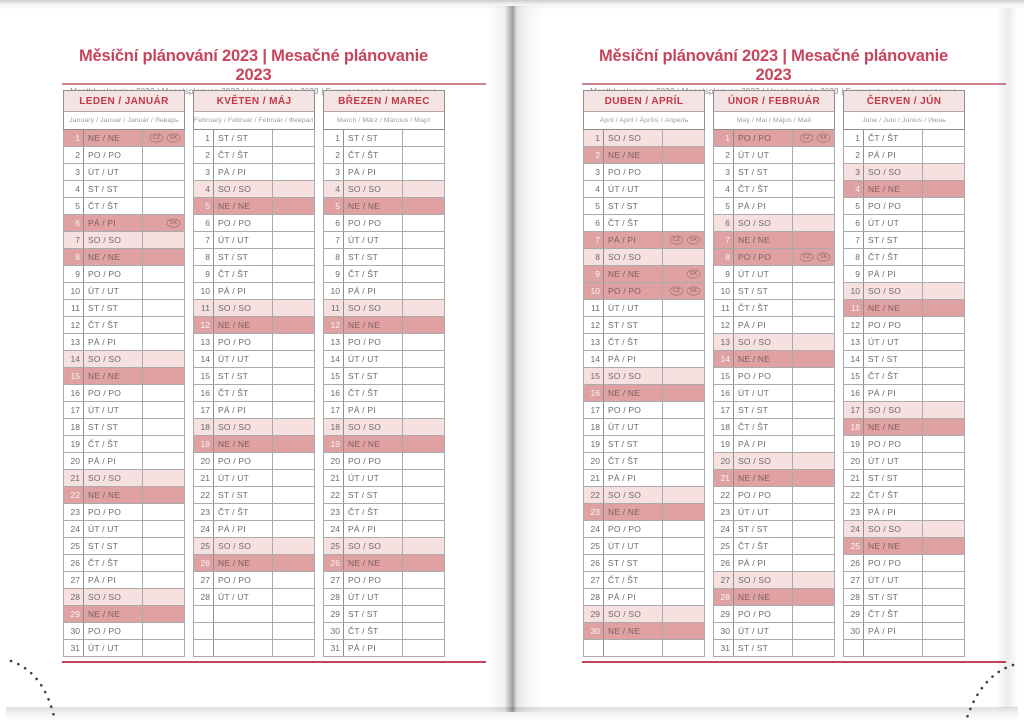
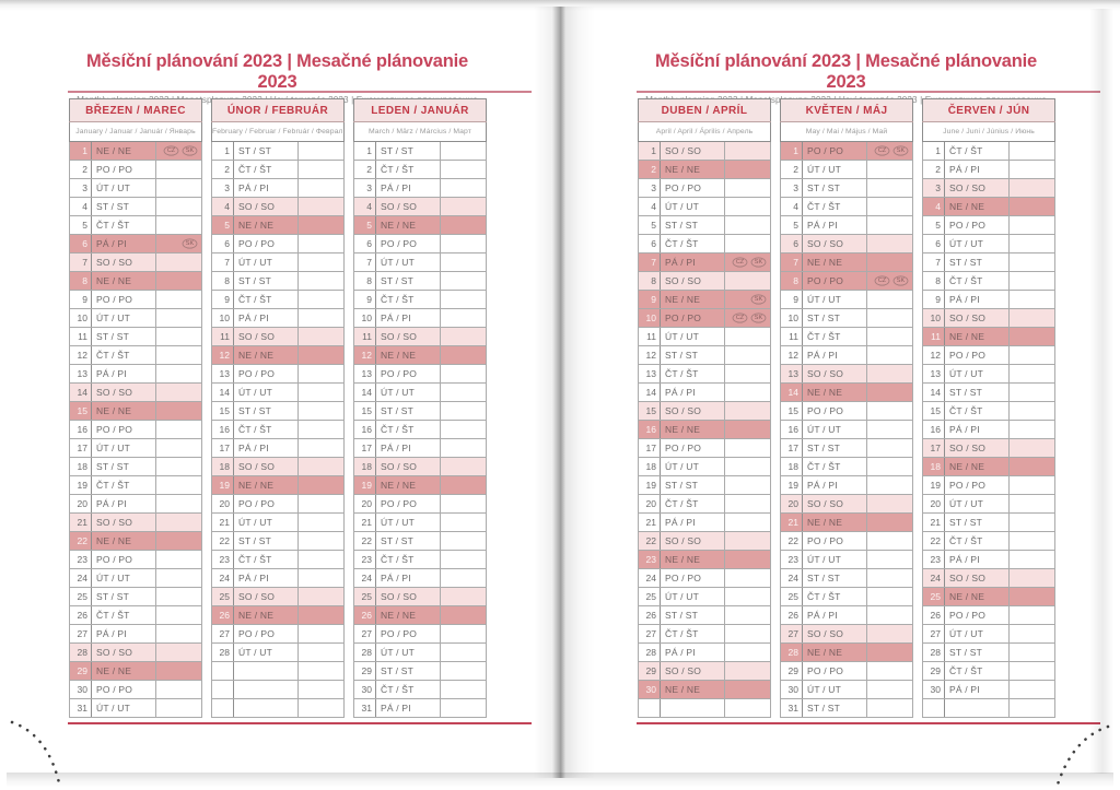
  Měsíční plánování 2023 | Mesačné plánovanie 2023
  Měsíční plánování 2023 | Mesačné plánovanie 2023
- LEDEN / JANUÁR
+ BŘEZEN / MAREC
  2	PO / PO
  3	ÚT / UT
  4	ST / ST
  5	ČT / ŠT
  6	PÁ / PI
  7	SO / SO
  8	NE / NE
  9	PO / PO
  10	ÚT / UT
  11	ST / ST
  12	ČT / ŠT
  13	PÁ / PI
  14	SO / SO
  15	NE / NE
  16	PO / PO
  17	ÚT / UT
  18	ST / ST
  19	ČT / ŠT
  20	PÁ / PI
  21	SO / SO
  22	NE / NE
  23	PO / PO
  24	ÚT / UT
  25	ST / ST
  26	ČT / ŠT
  27	PÁ / PI
  28	SO / SO
  29	NE / NE
  30	PO / PO
  31	ÚT / UT
- KVĚTEN / MÁJ
+ ÚNOR / FEBRUÁR
  1	ST / ST
  2	ČT / ŠT
  3	PÁ / PI
  4	SO / SO
  5	NE / NE
  6	PO / PO
  7	ÚT / UT
  8	ST / ST
  9	ČT / ŠT
  10	PÁ / PI
  11	SO / SO
  12	NE / NE
  13	PO / PO
  14	ÚT / UT
  15	ST / ST
  16	ČT / ŠT
  17	PÁ / PI
  18	SO / SO
  19	NE / NE
  20	PO / PO
  21	ÚT / UT
  22	ST / ST
  23	ČT / ŠT
  24	PÁ / PI
  25	SO / SO
  26	NE / NE
  27	PO / PO
  28	ÚT / UT
- BŘEZEN / MAREC
+ LEDEN / JANUÁR
  1	ST / ST
  2	ČT / ŠT
  3	PÁ / PI
  4	SO / SO
  5	NE / NE
  6	PO / PO
  7	ÚT / UT
  8	ST / ST
  9	ČT / ŠT
  10	PÁ / PI
  11	SO / SO
  12	NE / NE
  13	PO / PO
  14	ÚT / UT
  15	ST / ST
  16	ČT / ŠT
  17	PÁ / PI
  18	SO / SO
  19	NE / NE
  20	PO / PO
  21	ÚT / UT
  22	ST / ST
  23	ČT / ŠT
  24	PÁ / PI
  25	SO / SO
  26	NE / NE
  27	PO / PO
  28	ÚT / UT
  29	ST / ST
  30	ČT / ŠT
  31	PÁ / PI
  DUBEN / APRÍL
  1	SO / SO
  2	NE / NE
  3	PO / PO
  4	ÚT / UT
  5	ST / ST
  6	ČT / ŠT
  8	SO / SO
  9	NE / NE
  11	ÚT / UT
  12	ST / ST
  13	ČT / ŠT
  14	PÁ / PI
  15	SO / SO
  16	NE / NE
  17	PO / PO
  18	ÚT / UT
  19	ST / ST
  20	ČT / ŠT
  21	PÁ / PI
  22	SO / SO
  23	NE / NE
  24	PO / PO
  25	ÚT / UT
  26	ST / ST
  27	ČT / ŠT
  28	PÁ / PI
  29	SO / SO
  30	NE / NE
- ÚNOR / FEBRUÁR
+ KVĚTEN / MÁJ
  2	ÚT / UT
  3	ST / ST
  4	ČT / ŠT
  5	PÁ / PI
  6	SO / SO
  7	NE / NE
  9	ÚT / UT
  10	ST / ST
  11	ČT / ŠT
  12	PÁ / PI
  13	SO / SO
  14	NE / NE
  15	PO / PO
  16	ÚT / UT
  17	ST / ST
  18	ČT / ŠT
  19	PÁ / PI
  20	SO / SO
  21	NE / NE
  22	PO / PO
  23	ÚT / UT
  24	ST / ST
  25	ČT / ŠT
  26	PÁ / PI
  27	SO / SO
  28	NE / NE
  29	PO / PO
  30	ÚT / UT
  31	ST / ST
  ČERVEN / JÚN
  1	ČT / ŠT
  2	PÁ / PI
  3	SO / SO
  4	NE / NE
  5	PO / PO
  6	ÚT / UT
  7	ST / ST
  8	ČT / ŠT
  9	PÁ / PI
  10	SO / SO
  11	NE / NE
  12	PO / PO
  13	ÚT / UT
  14	ST / ST
  15	ČT / ŠT
  16	PÁ / PI
  17	SO / SO
  18	NE / NE
  19	PO / PO
  20	ÚT / UT
  21	ST / ST
  22	ČT / ŠT
  23	PÁ / PI
  24	SO / SO
  25	NE / NE
  26	PO / PO
  27	ÚT / UT
  28	ST / ST
  29	ČT / ŠT
  30	PÁ / PI
